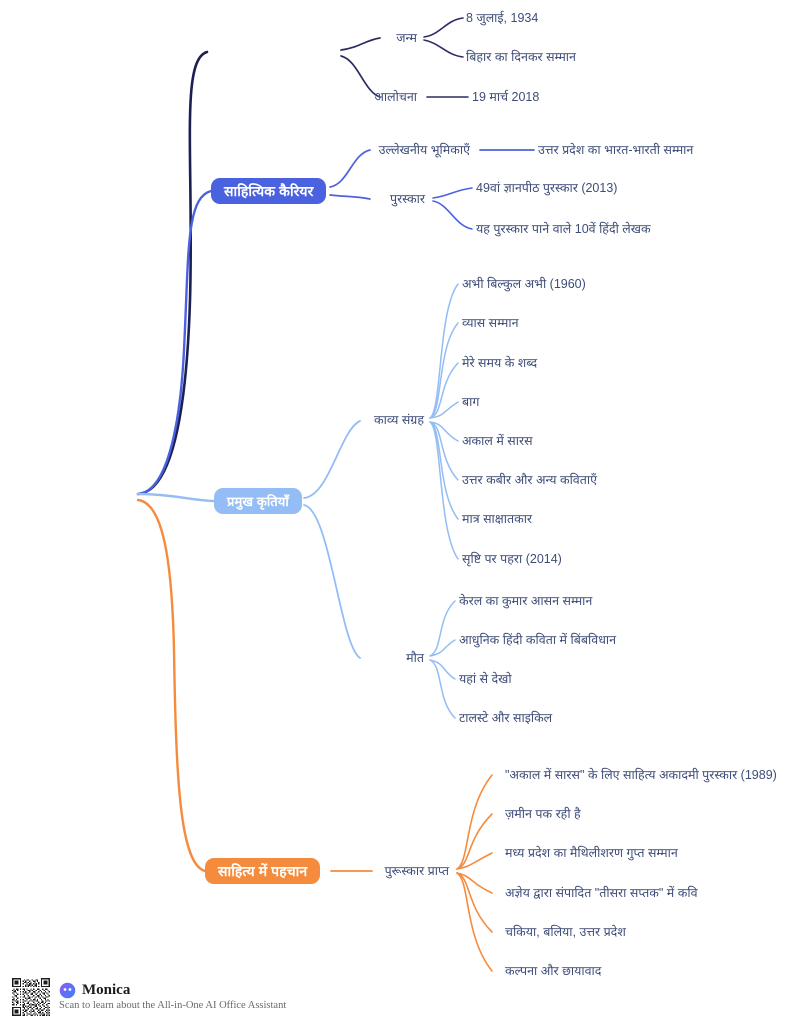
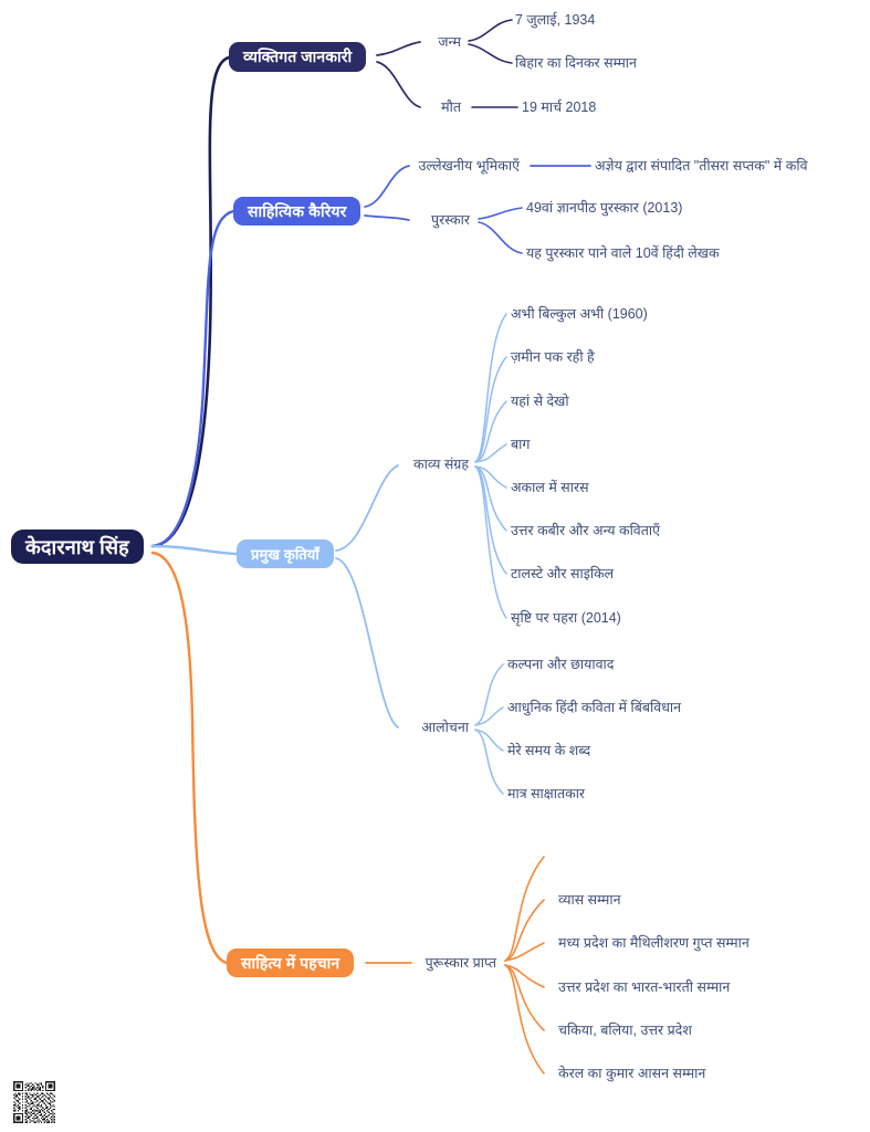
+ केदारनाथ सिंह
+ व्यक्तिगत जानकारी
  साहित्यिक कैरियर
  प्रमुख कृतियाँ
  साहित्य में पहचान
  जन्म
- 8 जुलाई, 1934
+ 7 जुलाई, 1934
  बिहार का दिनकर सम्मान
- आलोचना
+ मौत
  19 मार्च 2018
  उल्लेखनीय भूमिकाएँ
- उत्तर प्रदेश का भारत-भारती सम्मान
+ अज्ञेय द्वारा संपादित "तीसरा सप्तक" में कवि
  पुरस्कार
  49वां ज्ञानपीठ पुरस्कार (2013)
  यह पुरस्कार पाने वाले 10वें हिंदी लेखक
  काव्य संग्रह
  अभी बिल्कुल अभी (1960)
- व्यास सम्मान
+ ज़मीन पक रही है
- मेरे समय के शब्द
+ यहां से देखो
  बाग
  अकाल में सारस
  उत्तर कबीर और अन्य कविताएँ
- मात्र साक्षातकार
+ टालस्टे और साइकिल
  सृष्टि पर पहरा (2014)
- मौत
+ आलोचना
- केरल का कुमार आसन सम्मान
+ कल्पना और छायावाद
  आधुनिक हिंदी कविता में बिंबविधान
- यहां से देखो
+ मेरे समय के शब्द
- टालस्टे और साइकिल
+ मात्र साक्षातकार
  पुरूस्कार प्राप्त
- "अकाल में सारस" के लिए साहित्य अकादमी पुरस्कार (1989)
- ज़मीन पक रही है
+ व्यास सम्मान
  मध्य प्रदेश का मैथिलीशरण गुप्त सम्मान
- अज्ञेय द्वारा संपादित "तीसरा सप्तक" में कवि
+ उत्तर प्रदेश का भारत-भारती सम्मान
  चकिया, बलिया, उत्तर प्रदेश
- कल्पना और छायावाद
+ केरल का कुमार आसन सम्मान
- Monica
- Scan to learn about the All-in-One AI Office Assistant
